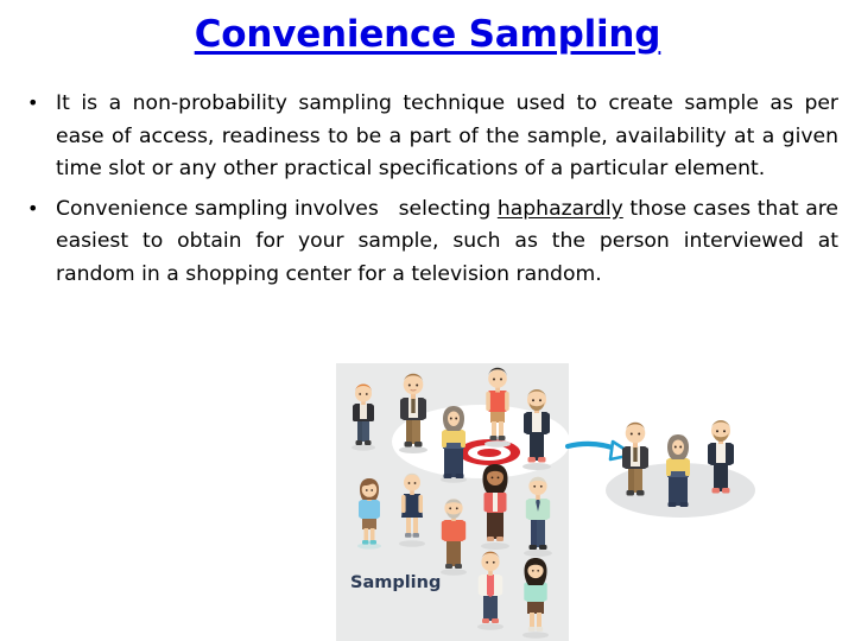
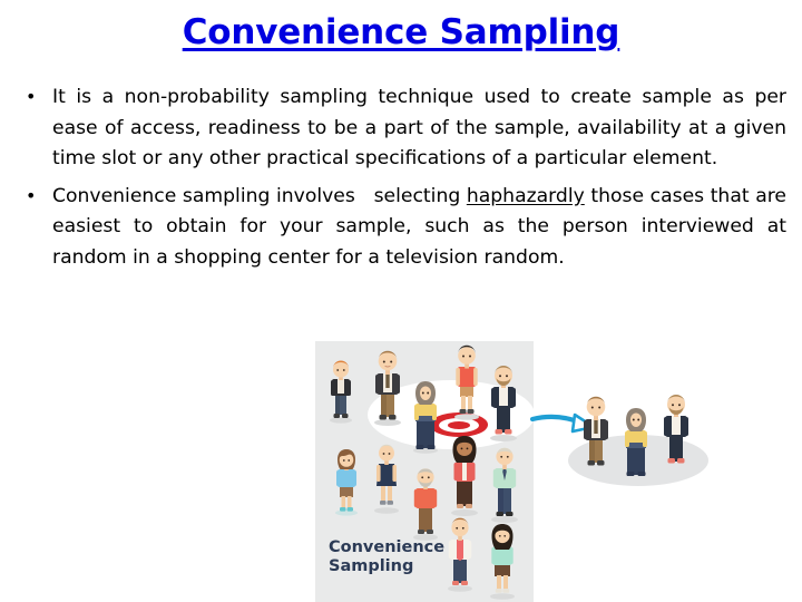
  Convenience Sampling
  It is a non-probability sampling technique used to create sample as per ease of access, readiness to be a part of the sample, availability at a given time slot or any other practical specifications of a particular element.
  Convenience sampling involves selecting haphazardly those cases that are easiest to obtain for your sample, such as the person interviewed at random in a shopping center for a television random.
+ Convenience
  Sampling
